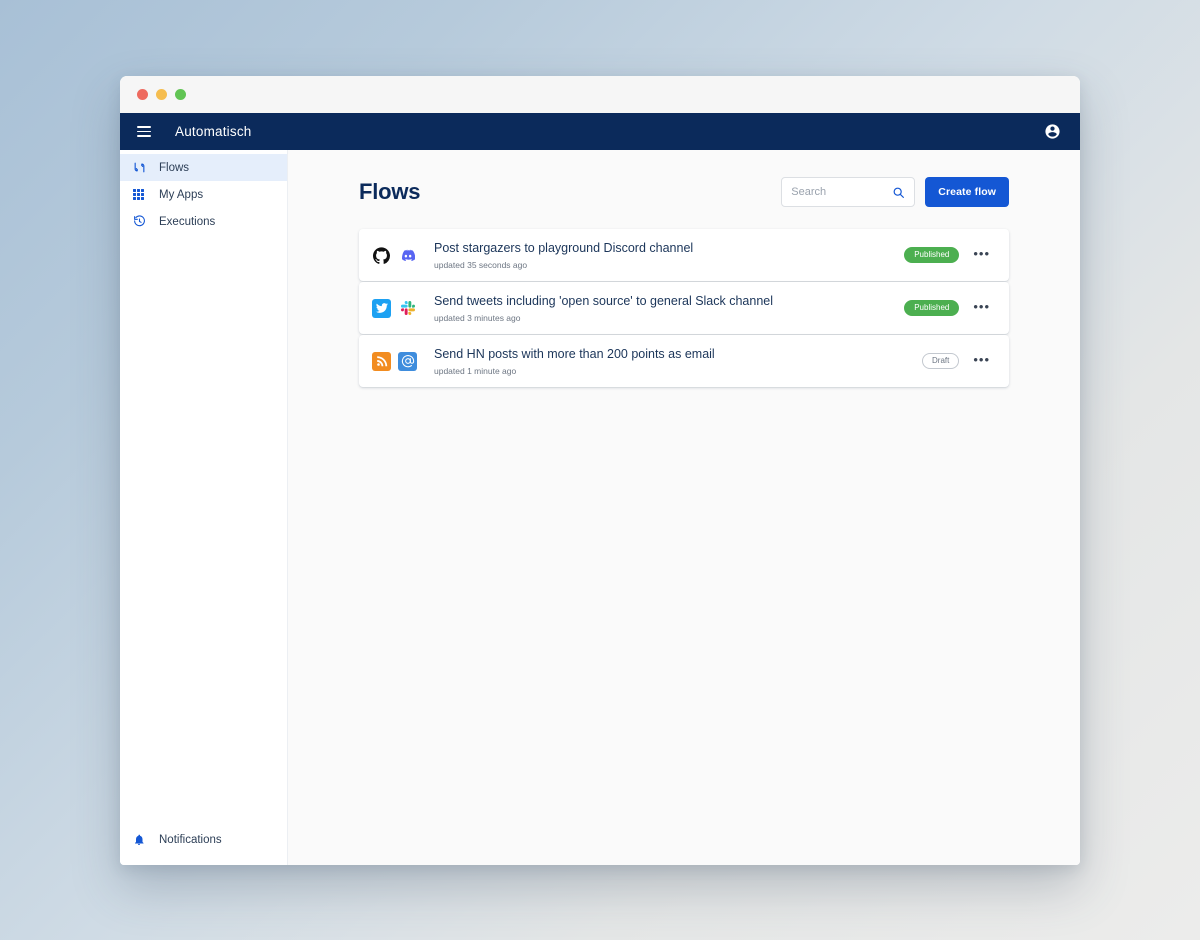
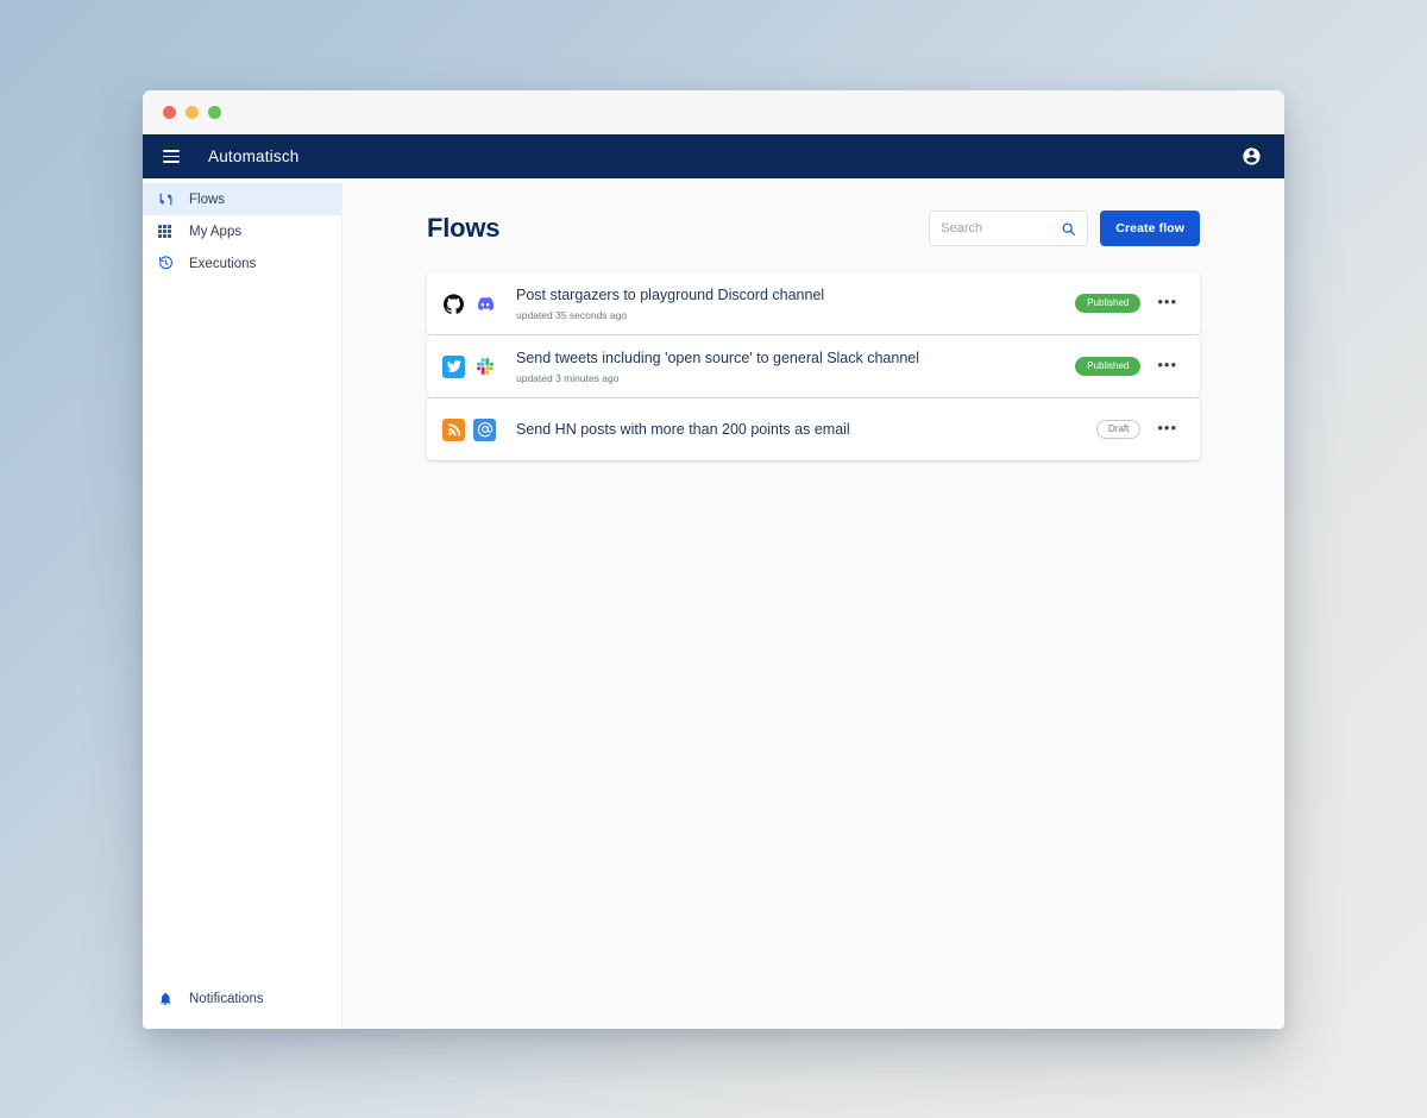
  Automatisch
  Flows
  My Apps
  Executions
  Notifications
  Flows
  Search
  Create flow
  Post stargazers to playground Discord channel
  updated 35 seconds ago
  Published
  •••
  Send tweets including 'open source' to general Slack channel
  updated 3 minutes ago
  Published
  •••
  Send HN posts with more than 200 points as email
- updated 1 minute ago
  Draft
  •••
